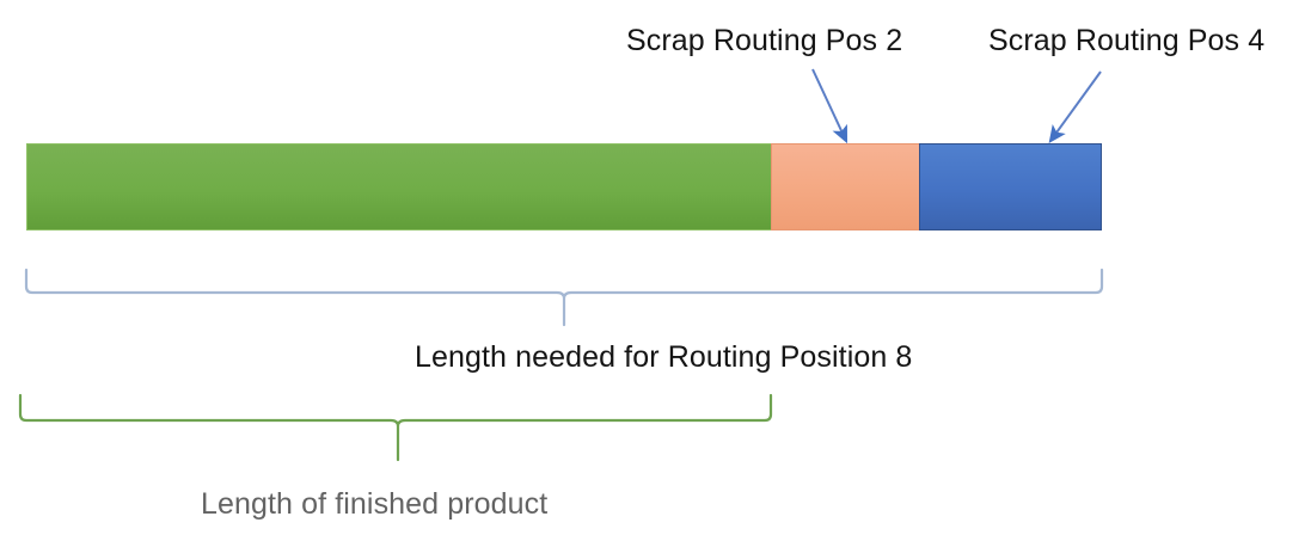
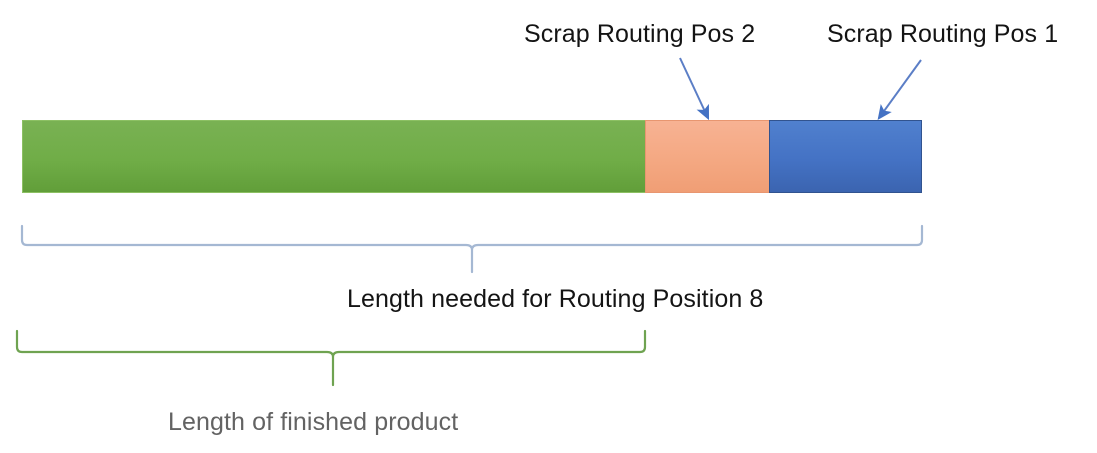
  Scrap Routing Pos 2
- Scrap Routing Pos 4
+ Scrap Routing Pos 1
  Length needed for Routing Position 8
  Length of finished product
